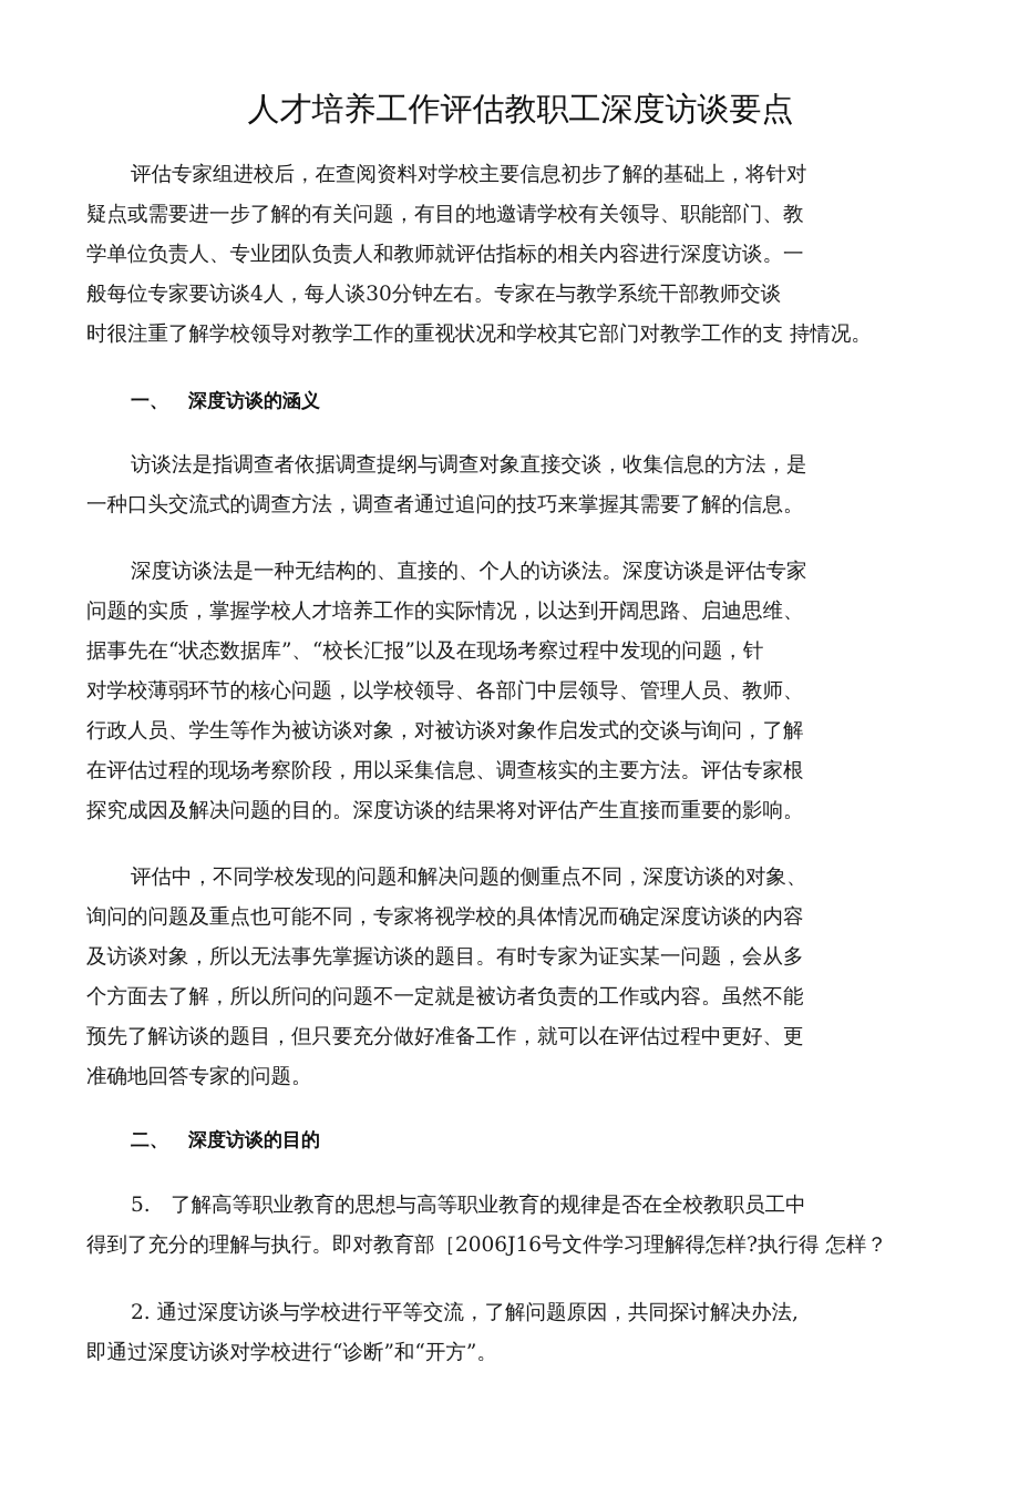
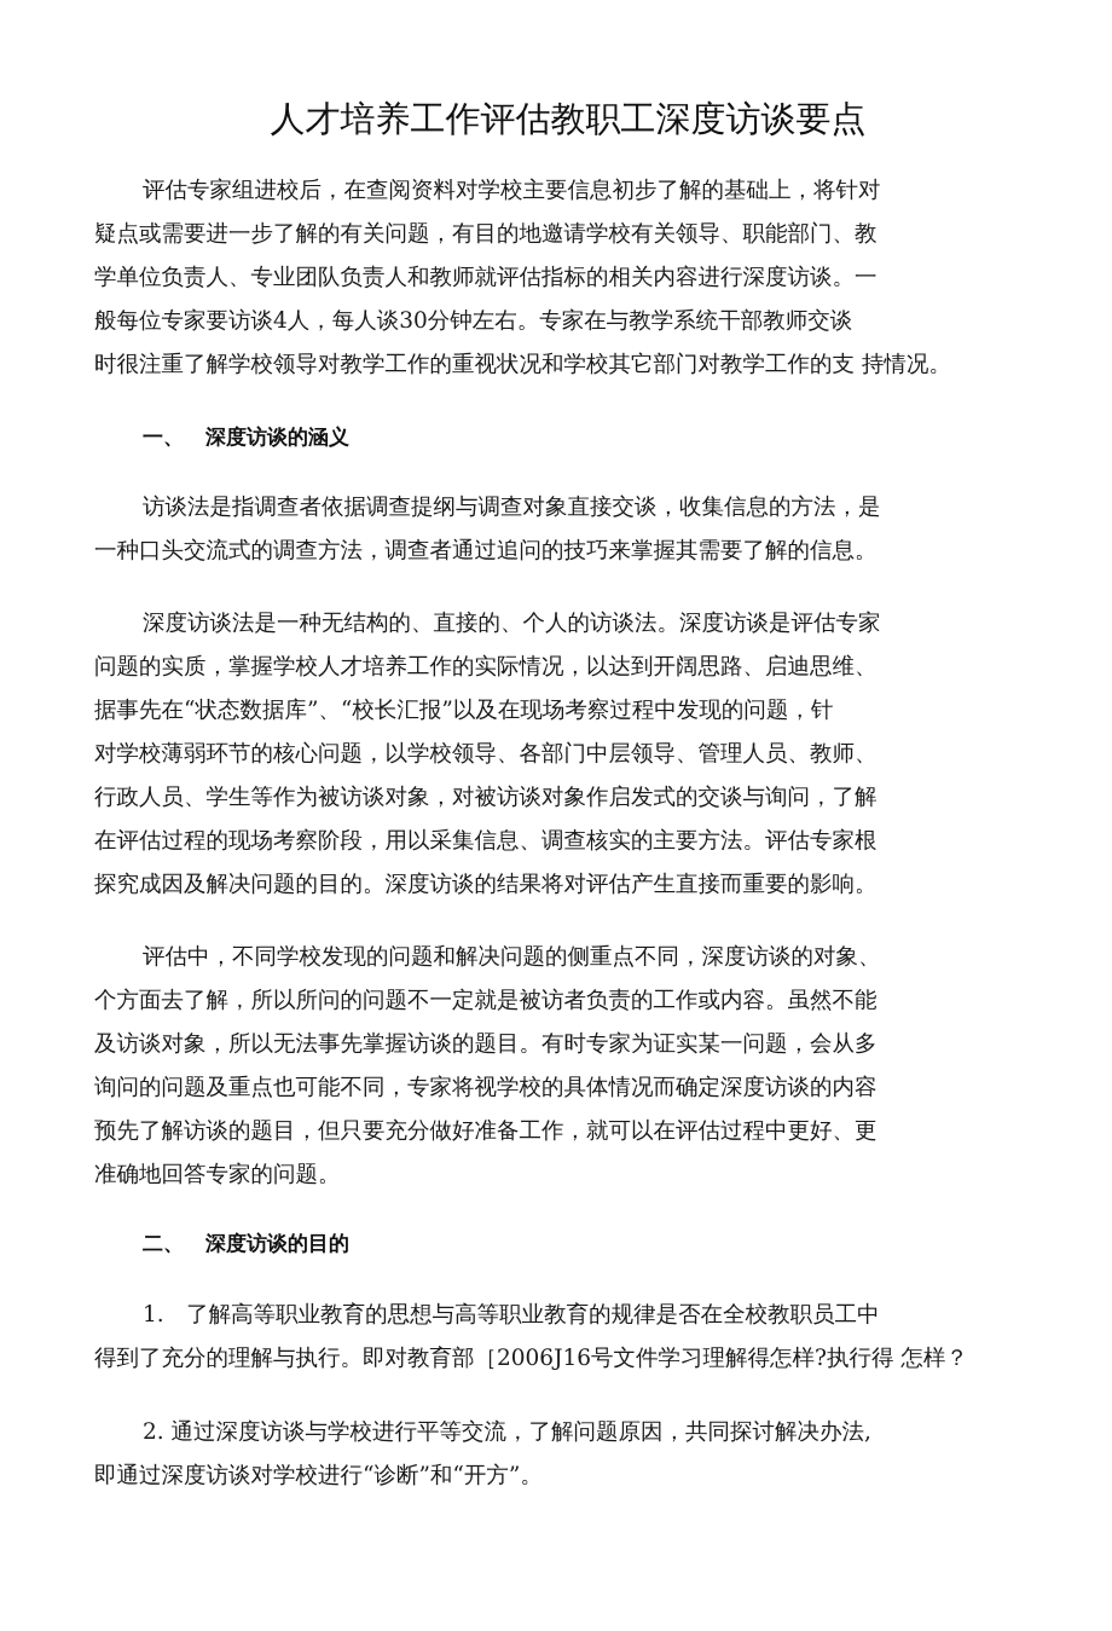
  人才培养工作评估教职工深度访谈要点
  评估专家组进校后，在查阅资料对学校主要信息初步了解的基础上，将针对
  疑点或需要进一步了解的有关问题，有目的地邀请学校有关领导、职能部门、教
  学单位负责人、专业团队负责人和教师就评估指标的相关内容进行深度访谈。一
  般每位专家要访谈4人，每人谈30分钟左右。专家在与教学系统干部教师交谈
  时很注重了解学校领导对教学工作的重视状况和学校其它部门对教学工作的支 持情况。
  一、 深度访谈的涵义
  访谈法是指调查者依据调查提纲与调查对象直接交谈，收集信息的方法，是
  一种口头交流式的调查方法，调查者通过追问的技巧来掌握其需要了解的信息。
  深度访谈法是一种无结构的、直接的、个人的访谈法。深度访谈是评估专家
  问题的实质，掌握学校人才培养工作的实际情况，以达到开阔思路、启迪思维、
  据事先在“状态数据库”、“校长汇报”以及在现场考察过程中发现的问题，针
  对学校薄弱环节的核心问题，以学校领导、各部门中层领导、管理人员、教师、
  行政人员、学生等作为被访谈对象，对被访谈对象作启发式的交谈与询问，了解
  在评估过程的现场考察阶段，用以采集信息、调查核实的主要方法。评估专家根
  探究成因及解决问题的目的。深度访谈的结果将对评估产生直接而重要的影响。
  评估中，不同学校发现的问题和解决问题的侧重点不同，深度访谈的对象、
- 询问的问题及重点也可能不同，专家将视学校的具体情况而确定深度访谈的内容
+ 个方面去了解，所以所问的问题不一定就是被访者负责的工作或内容。虽然不能
  及访谈对象，所以无法事先掌握访谈的题目。有时专家为证实某一问题，会从多
- 个方面去了解，所以所问的问题不一定就是被访者负责的工作或内容。虽然不能
+ 询问的问题及重点也可能不同，专家将视学校的具体情况而确定深度访谈的内容
  预先了解访谈的题目，但只要充分做好准备工作，就可以在评估过程中更好、更
  准确地回答专家的问题。
  二、 深度访谈的目的
- 5. 了解高等职业教育的思想与高等职业教育的规律是否在全校教职员工中
+ 1. 了解高等职业教育的思想与高等职业教育的规律是否在全校教职员工中
  得到了充分的理解与执行。即对教育部［2006J16号文件学习理解得怎样?执行得 怎样？
  2. 通过深度访谈与学校进行平等交流，了解问题原因，共同探讨解决办法,
  即通过深度访谈对学校进行“诊断”和“开方”。
